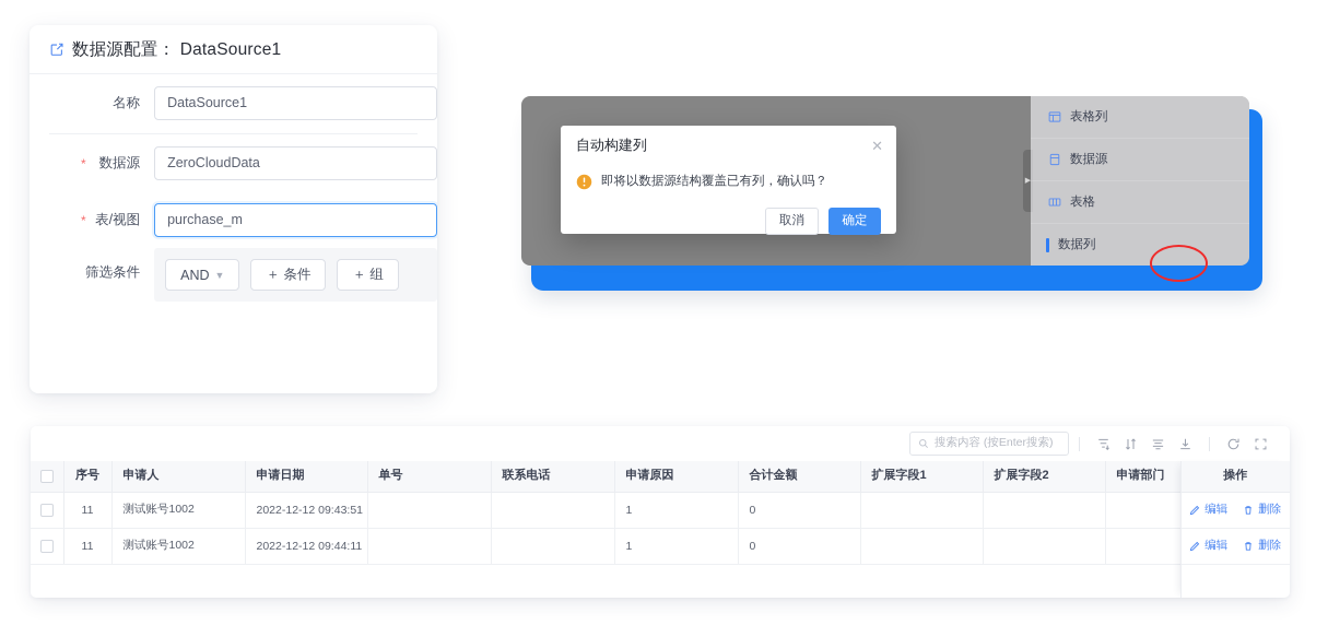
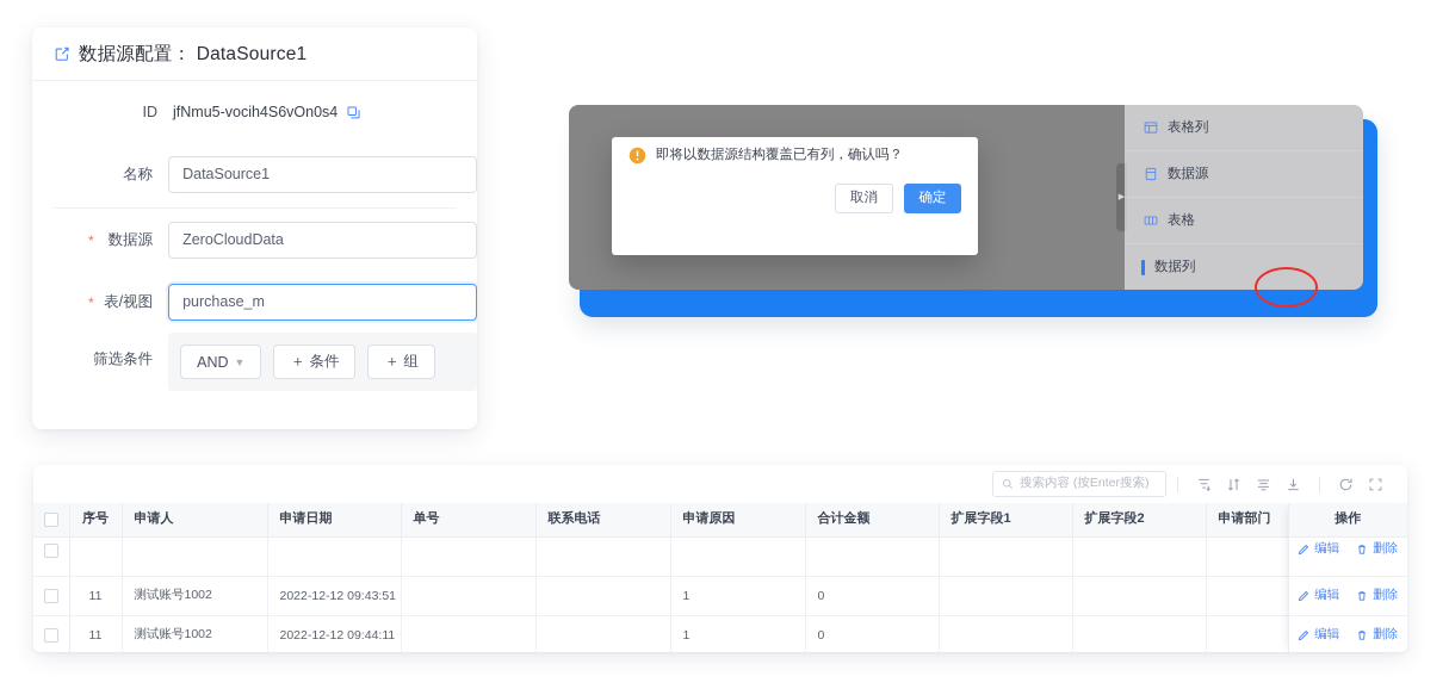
  数据源配置： DataSource1
+ ID
+ jfNmu5-vocih4S6vOn0s4
  名称
  DataSource1
  数据源
  ZeroCloudData
  表/视图
  purchase_m
  筛选条件
  AND
  ▼
  ＋ 条件
  ＋ 组
  表格列
  数据源
  表格
  数据列
- 自动构建列
- ✕
  即将以数据源结构覆盖已有列，确认吗？
  取消
  确定
  搜索内容 (按Enter搜索)
  	序号	申请人	申请日期	单号	联系电话	申请原因	合计金额	扩展字段1	扩展字段2	申请部门	操作
+ 											编辑 删除
  	11	测试账号1002	2022-12-12 09:43:51			1	0				编辑 删除
  	11	测试账号1002	2022-12-12 09:44:11			1	0				编辑 删除
